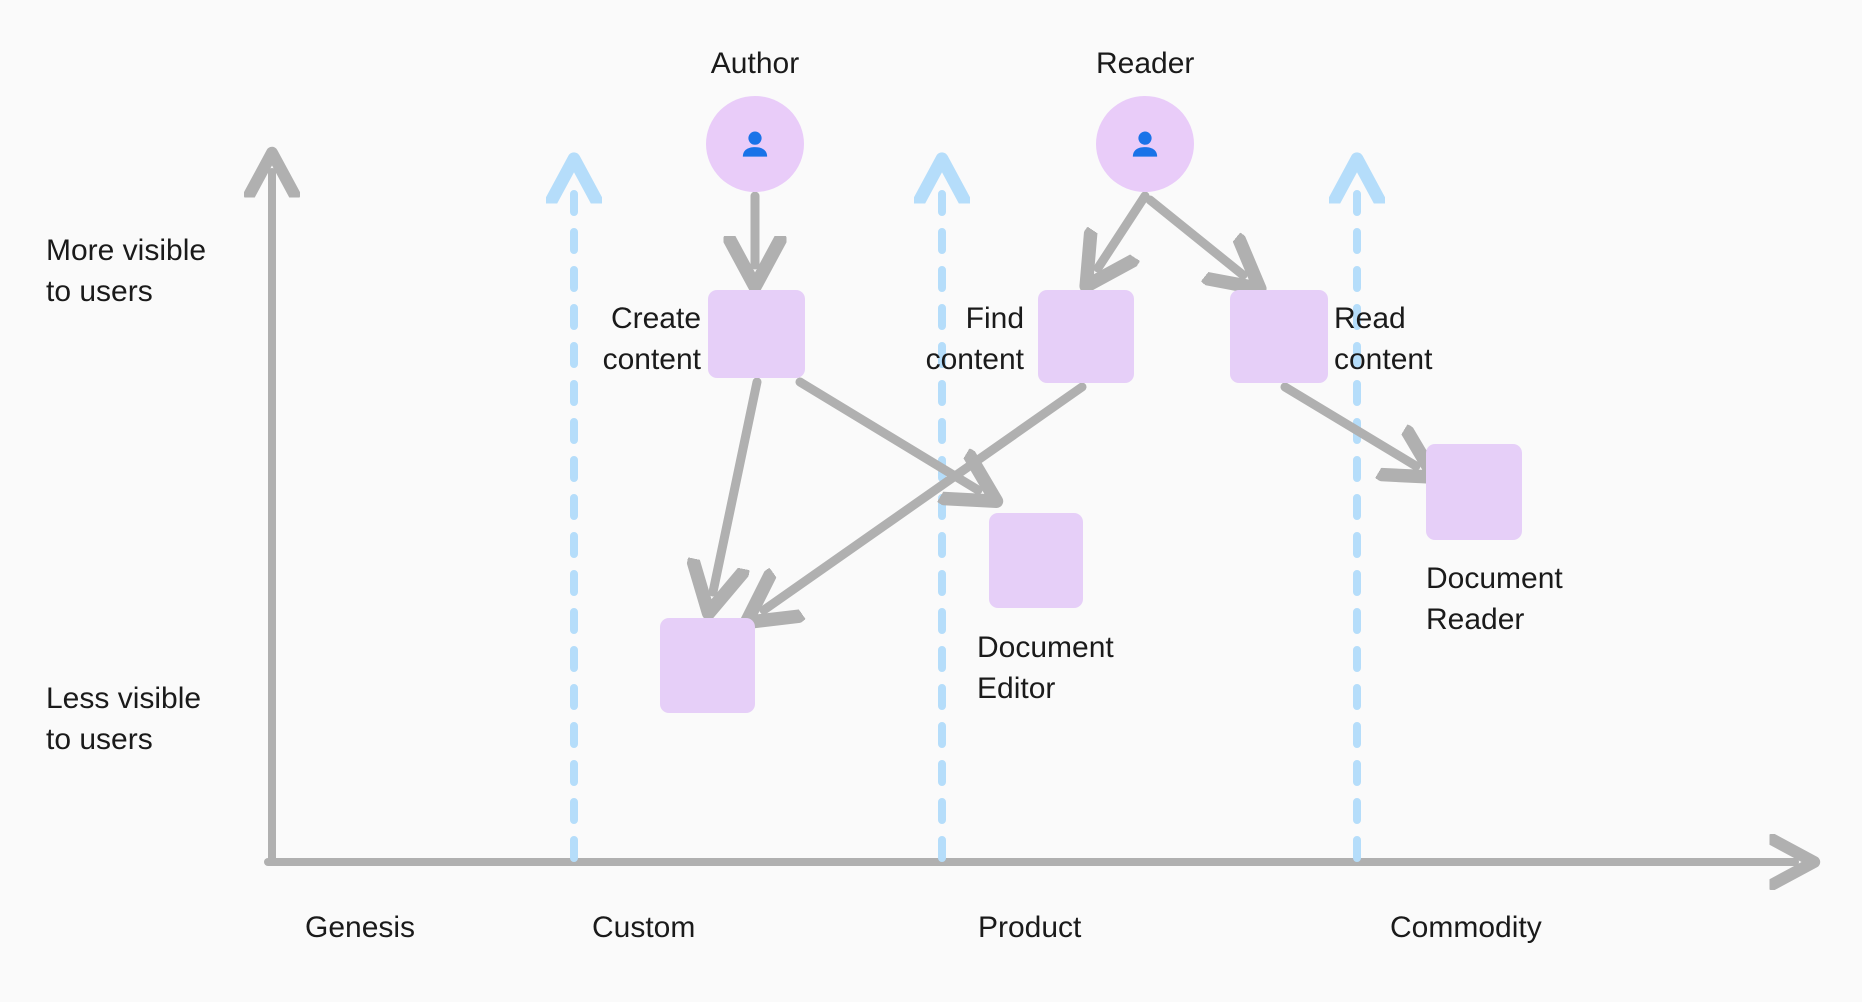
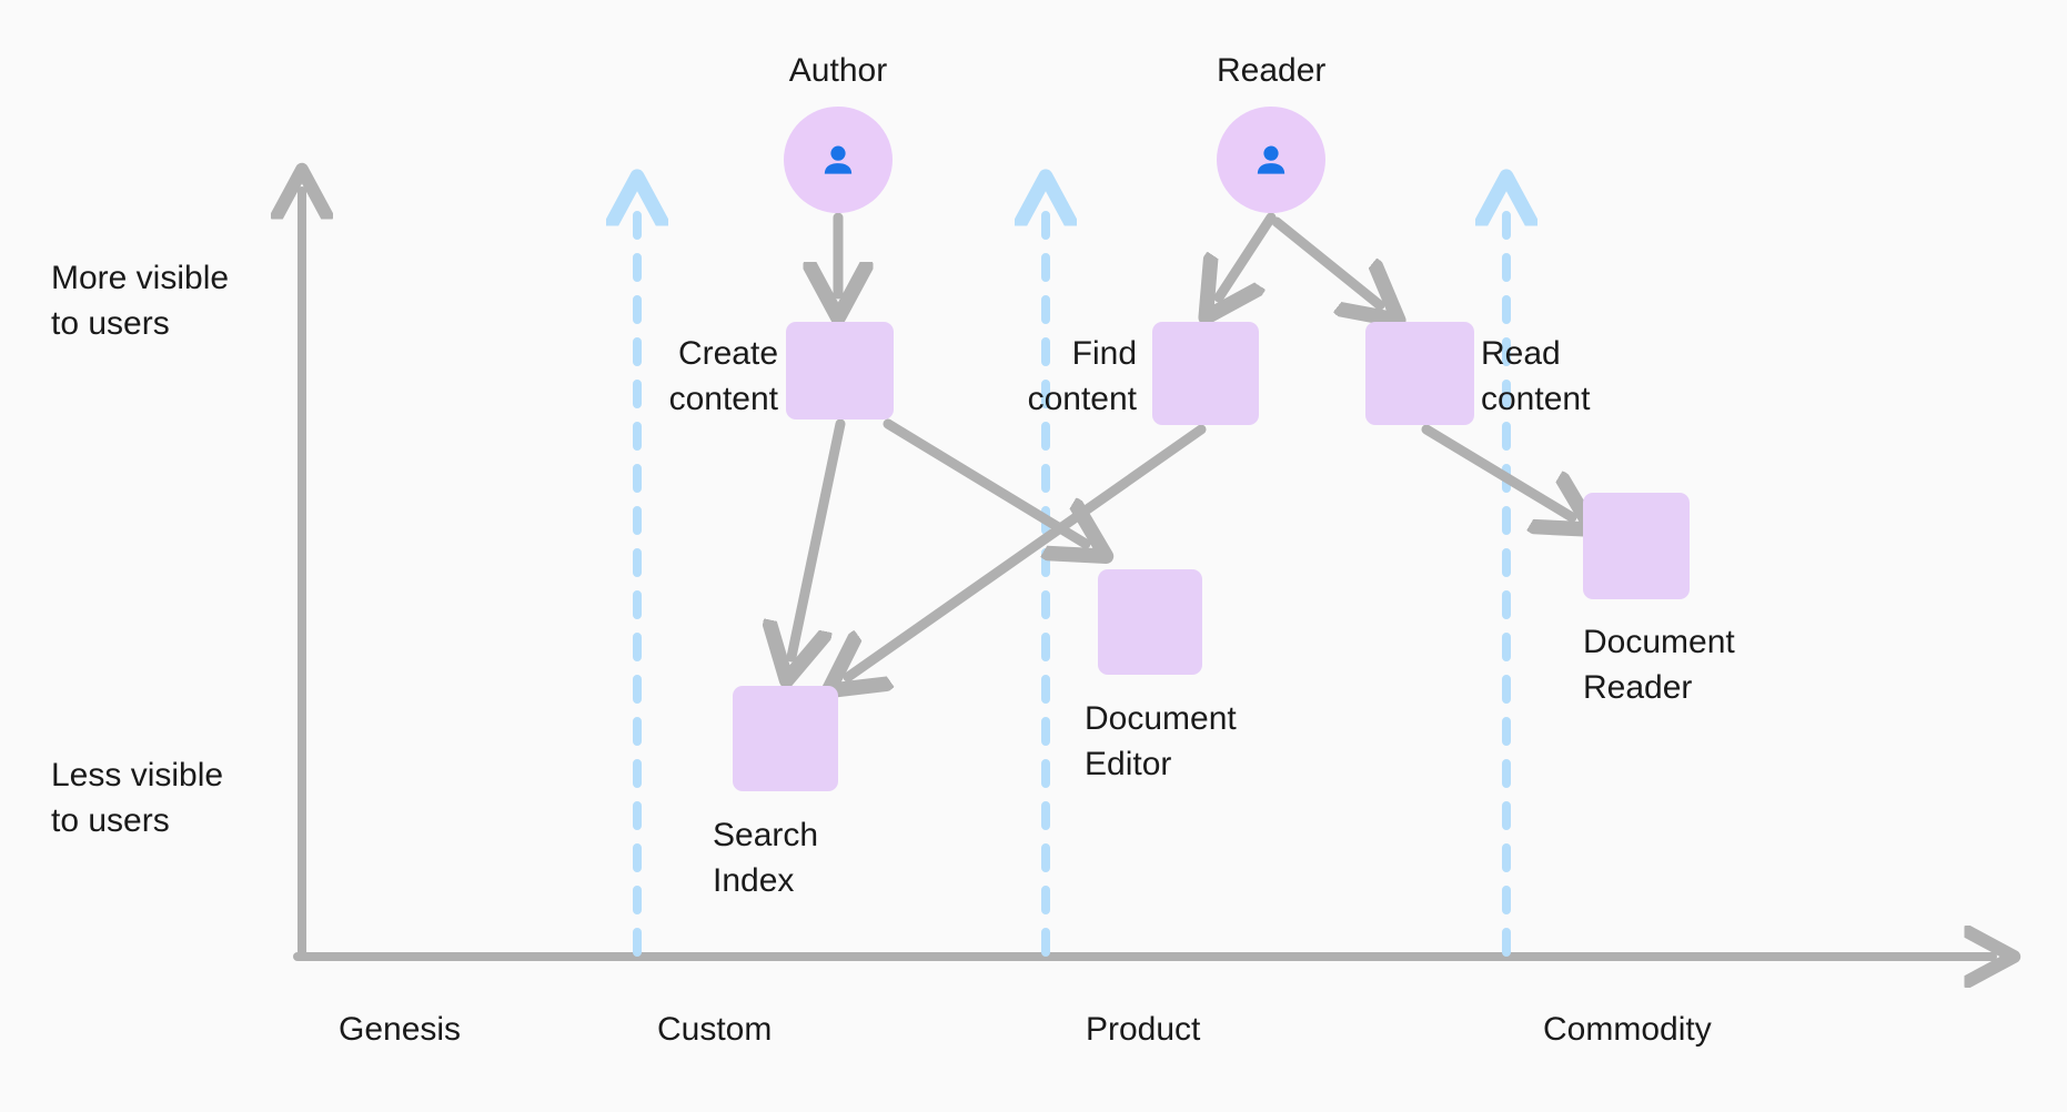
  More visible
  to users
  Less visible
  to users
  Genesis
  Custom
  Product
  Commodity
  Author
  Reader
  Create
  content
  Find
  content
  Read
  content
  Document
  Reader
  Document
  Editor
+ Search
+ Index
